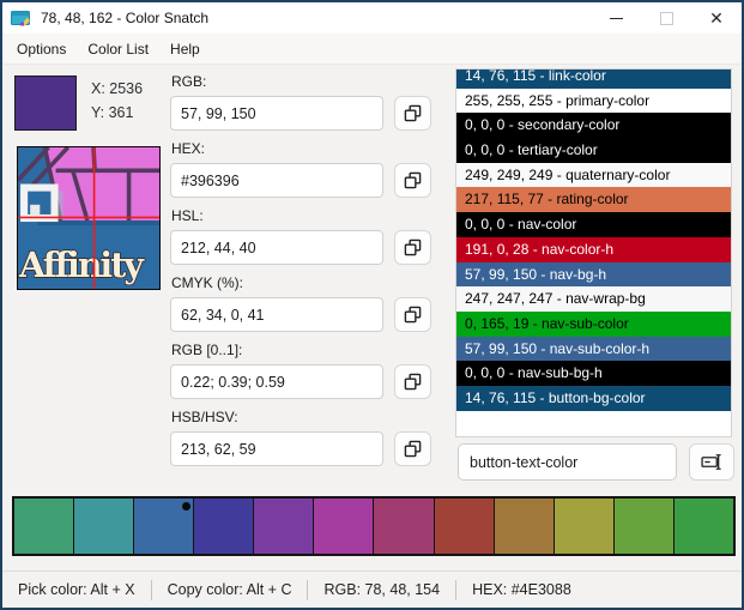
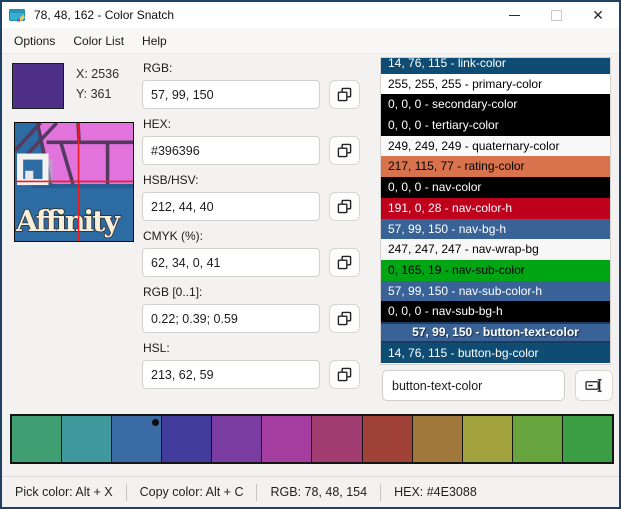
  78, 48, 162 - Color Snatch
  ✕
  Options
  Color List
  Help
  X: 2536
  Y: 361
  Affinity
  RGB:
  57, 99, 150
  HEX:
  #396396
- HSL:
+ HSB/HSV:
  212, 44, 40
  CMYK (%):
  62, 34, 0, 41
  RGB [0..1]:
  0.22; 0.39; 0.59
- HSB/HSV:
+ HSL:
  213, 62, 59
  14, 76, 115 - link-color
  255, 255, 255 - primary-color
  0, 0, 0 - secondary-color
  0, 0, 0 - tertiary-color
  249, 249, 249 - quaternary-color
  217, 115, 77 - rating-color
  0, 0, 0 - nav-color
  191, 0, 28 - nav-color-h
  57, 99, 150 - nav-bg-h
  247, 247, 247 - nav-wrap-bg
  0, 165, 19 - nav-sub-color
  57, 99, 150 - nav-sub-color-h
  0, 0, 0 - nav-sub-bg-h
+ 57, 99, 150 - button-text-color
  14, 76, 115 - button-bg-color
  button-text-color
  Pick color: Alt + X
  Copy color: Alt + C
  RGB: 78, 48, 154
  HEX: #4E3088
